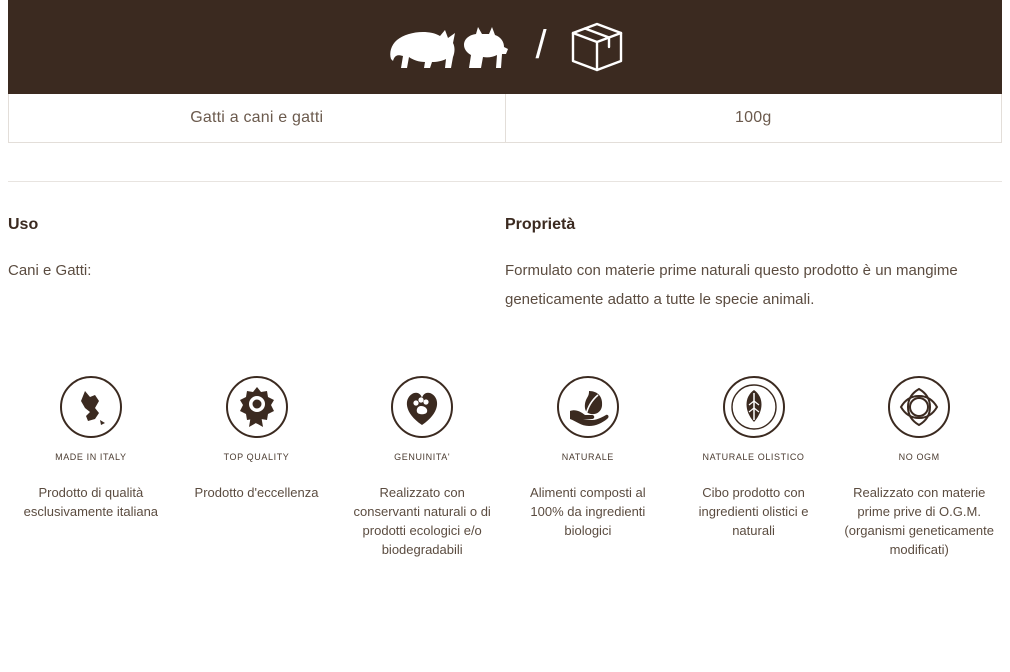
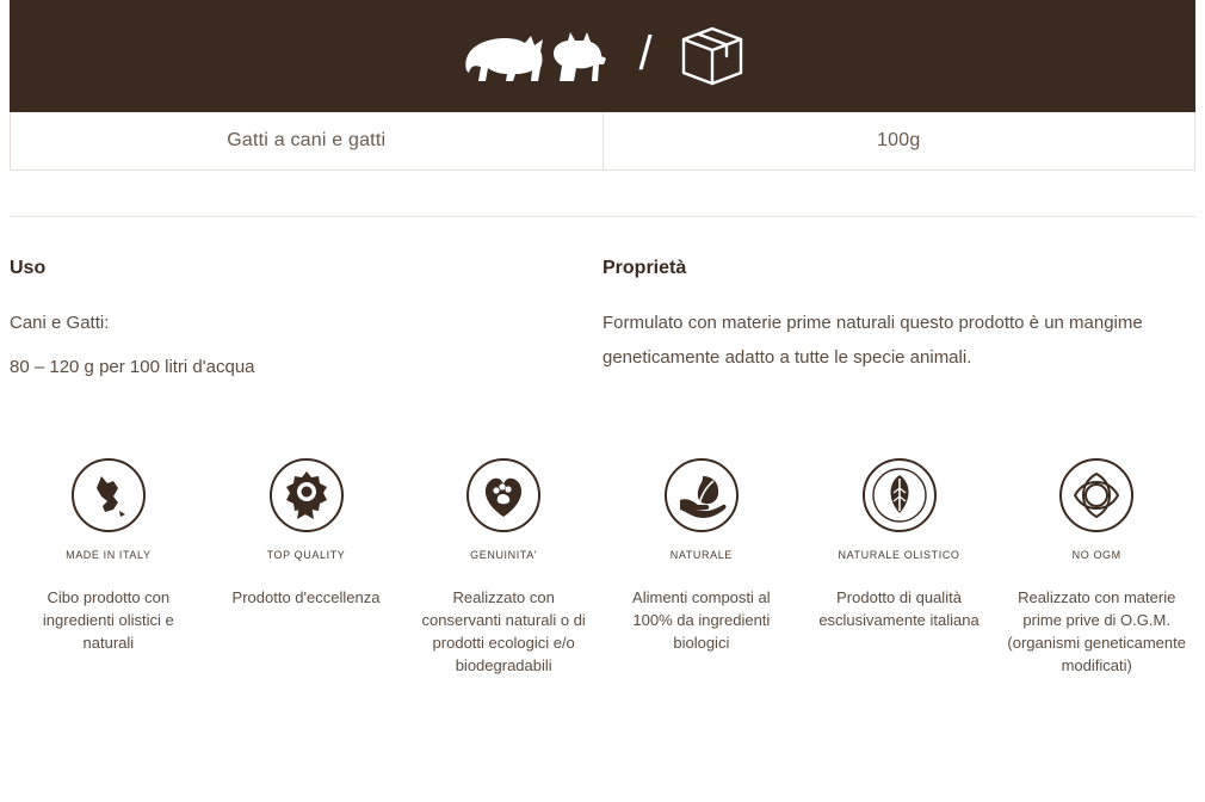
  /
  Gatti a cani e gatti
  100g
  Uso
  Cani e Gatti:
+ 80 – 120 g per 100 litri d'acqua
  Proprietà
  Formulato con materie prime naturali questo prodotto è un mangime geneticamente adatto a tutte le specie animali.
  MADE IN ITALY
- Prodotto di qualità esclusivamente italiana
+ Cibo prodotto con ingredienti olistici e naturali
  TOP QUALITY
  Prodotto d'eccellenza
  GENUINITA'
  Realizzato con conservanti naturali o di prodotti ecologici e/o biodegradabili
  NATURALE
  Alimenti composti al 100% da ingredienti biologici
  NATURALE OLISTICO
- Cibo prodotto con ingredienti olistici e naturali
+ Prodotto di qualità esclusivamente italiana
  NO OGM
  Realizzato con materie prime prive di O.G.M. (organismi geneticamente modificati)
